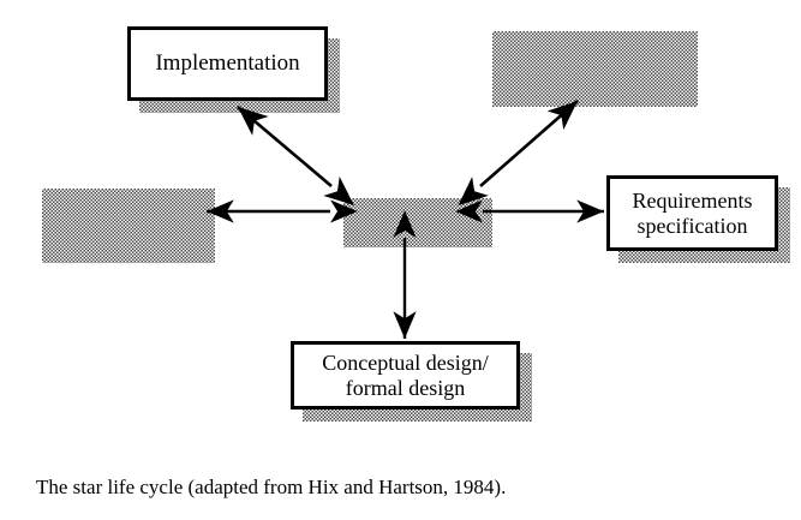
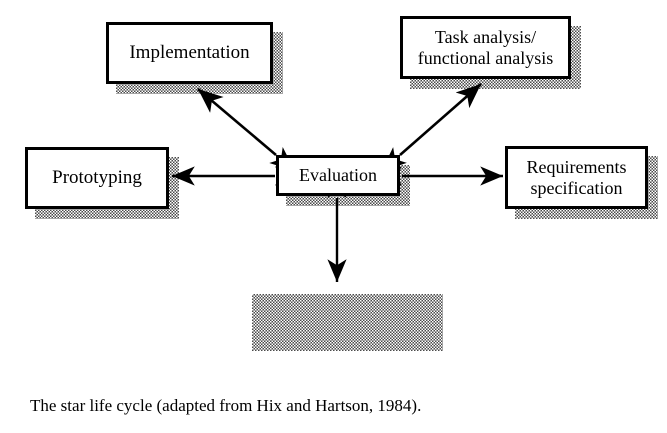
  Implementation
+ Task analysis/
+ functional analysis
+ Prototyping
+ Evaluation
  Requirements
  specification
- Conceptual design/
- formal design
  The star life cycle (adapted from Hix and Hartson, 1984).
